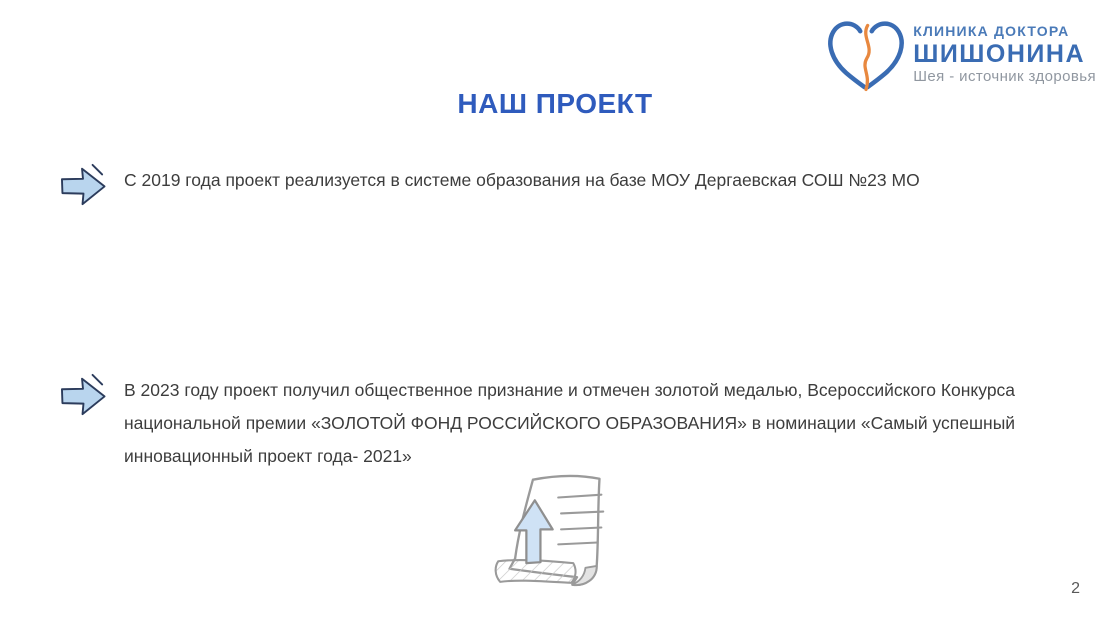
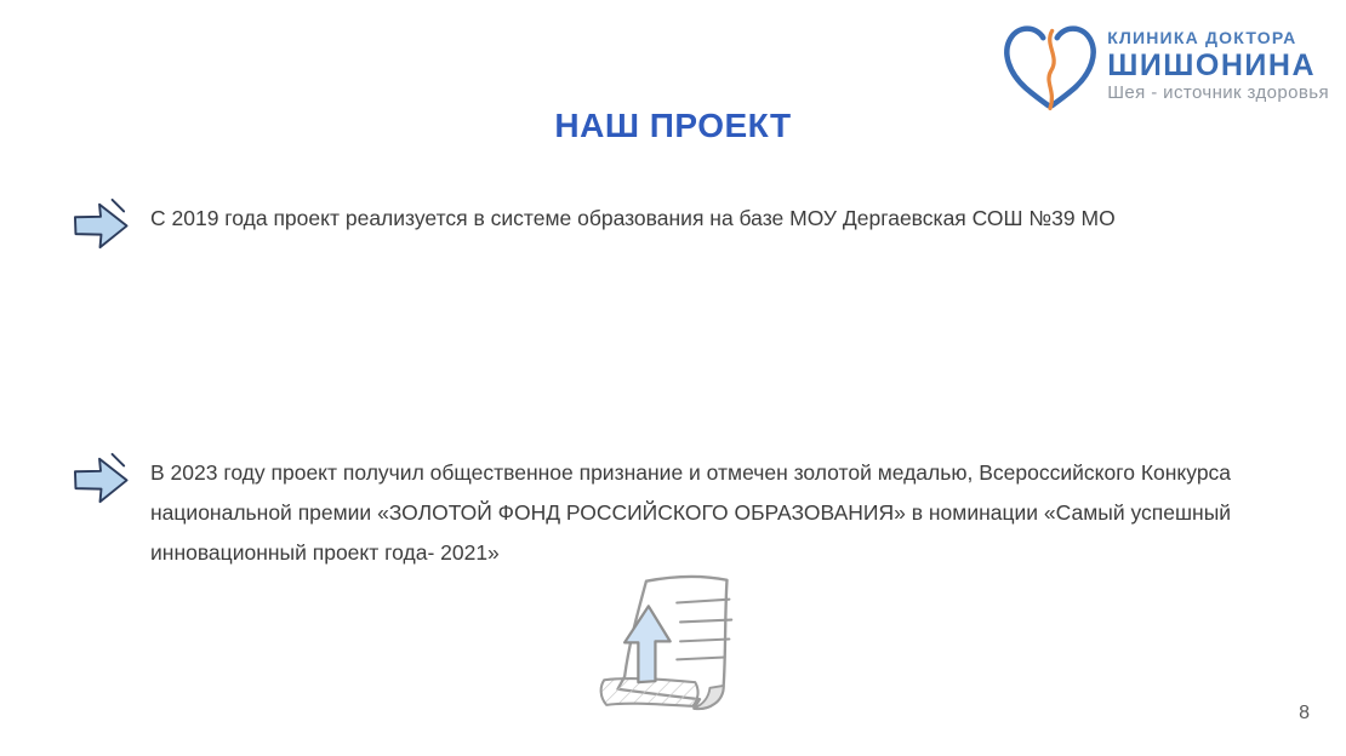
  КЛИНИКА ДОКТОРА
  ШИШОНИНА
  Шея - источник здоровья
  НАШ ПРОЕКТ
- С 2019 года проект реализуется в системе образования на базе МОУ Дергаевская СОШ №23 МО
+ С 2019 года проект реализуется в системе образования на базе МОУ Дергаевская СОШ №39 МО
  В 2023 году проект получил общественное признание и отмечен золотой медалью, Всероссийского Конкурса национальной премии «ЗОЛОТОЙ ФОНД РОССИЙСКОГО ОБРАЗОВАНИЯ» в номинации «Самый успешный инновационный проект года- 2021»
- 2
+ 8
